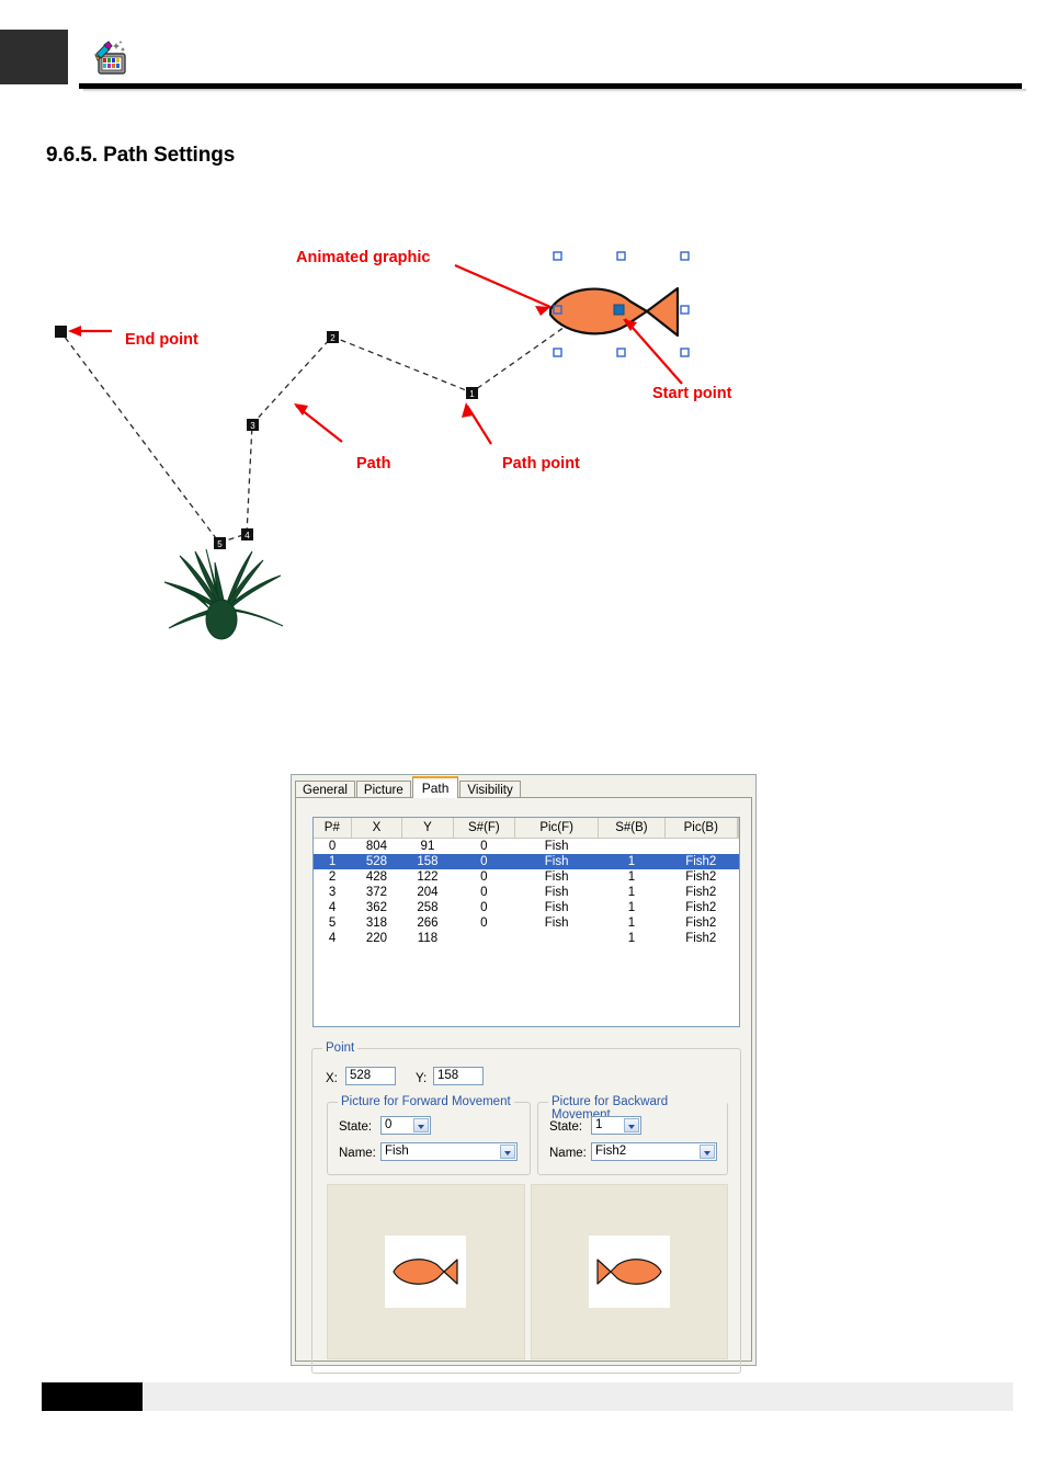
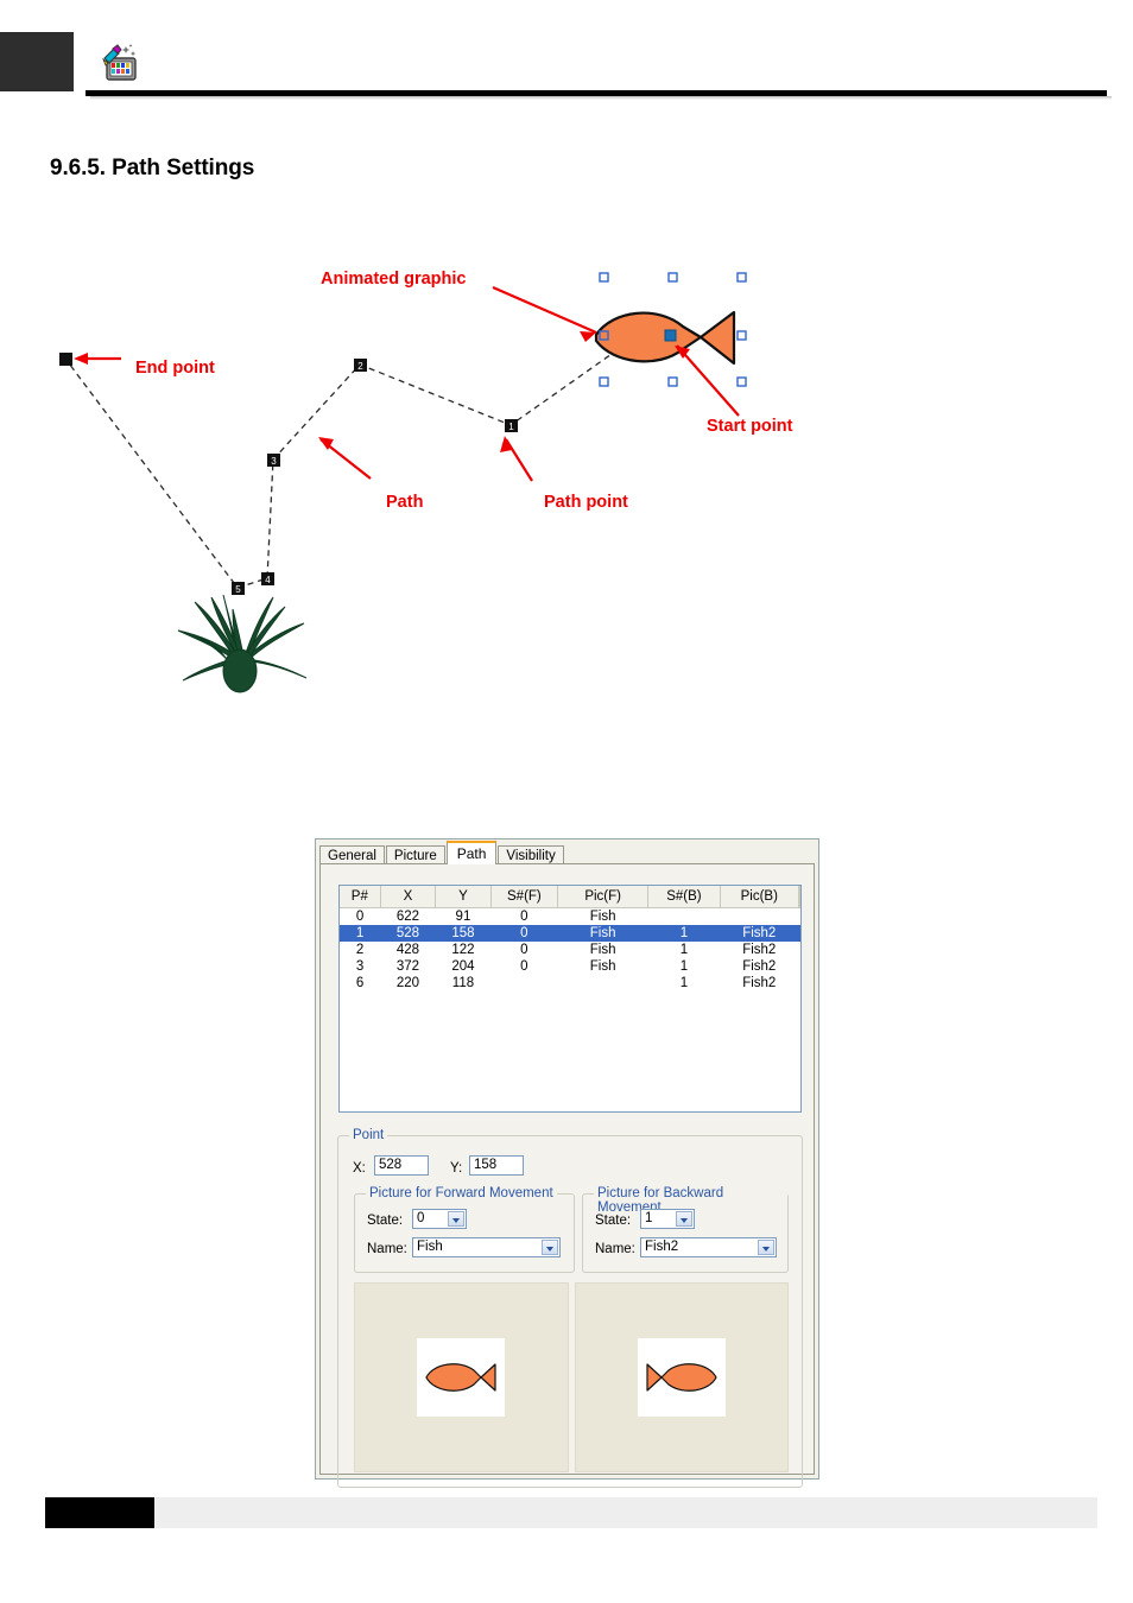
  9.6.5. Path Settings
  1
  2
  3
  4
  5
  Animated graphic
  End point
  Start point
  Path
  Path point
  General
  Picture
  Path
  Visibility
  P#	X	Y	S#(F)	Pic(F)	S#(B)	Pic(B)
- 0	804	91	0	Fish
+ 0	622	91	0	Fish
  1	528	158	0	Fish	1	Fish2
  2	428	122	0	Fish	1	Fish2
  3	372	204	0	Fish	1	Fish2
- 4	362	258	0	Fish	1	Fish2
- 5	318	266	0	Fish	1	Fish2
- 4	220	118			1	Fish2
+ 6	220	118			1	Fish2
  Point
  X:
  528
  Y:
  158
  Picture for Forward Movement
  State:
  0
  Name:
  Fish
  Picture for Backward Movement
  State:
  1
  Name:
  Fish2
